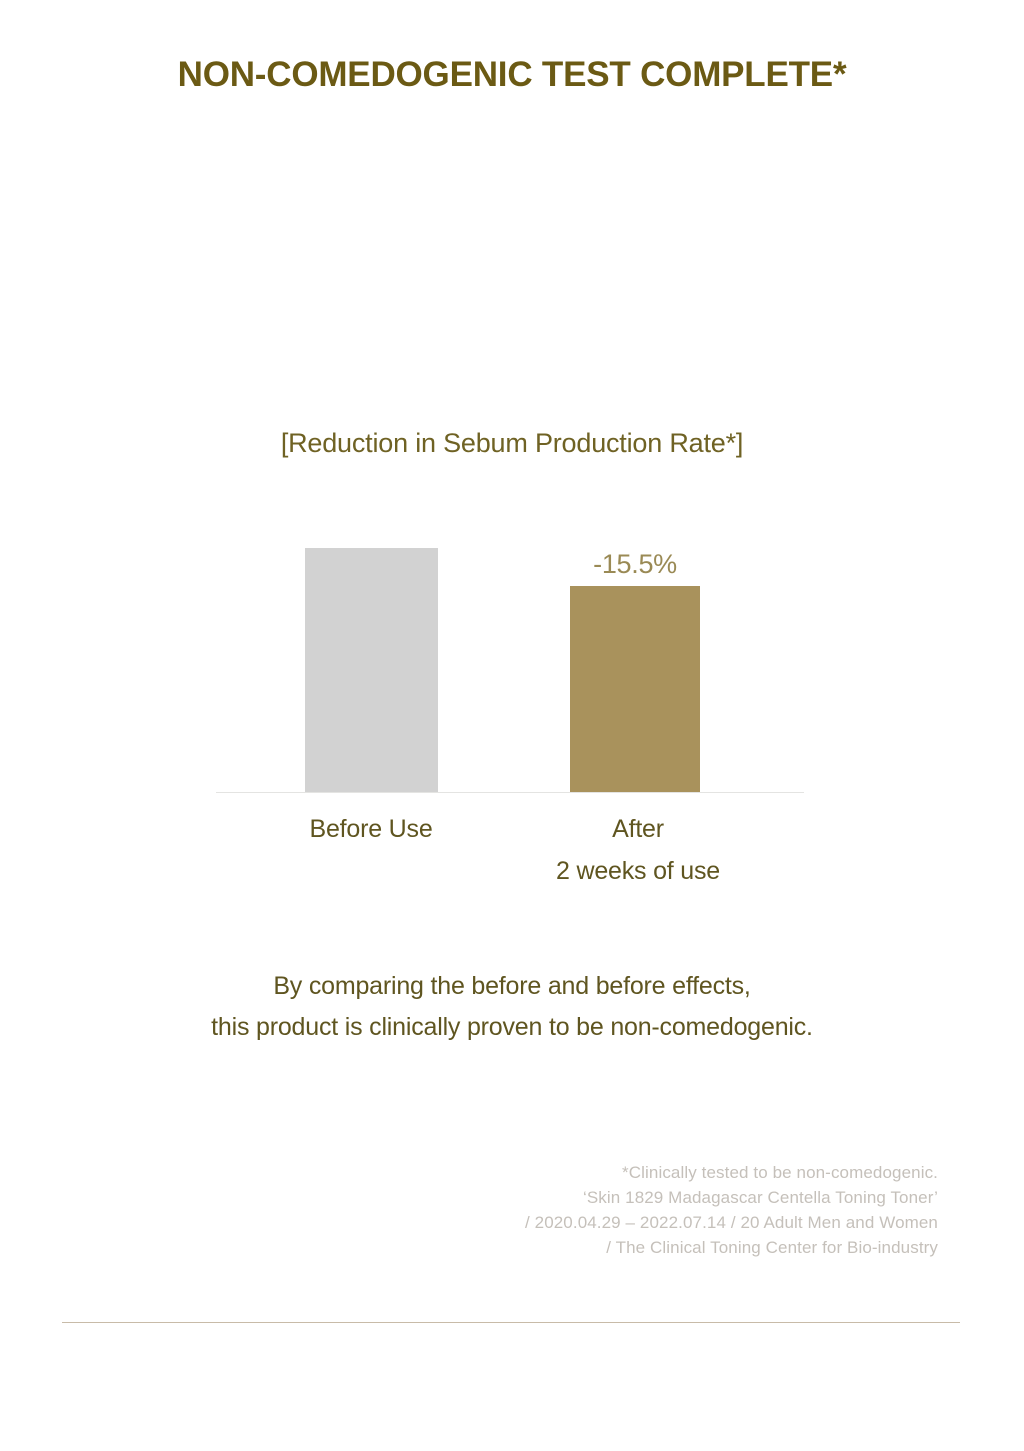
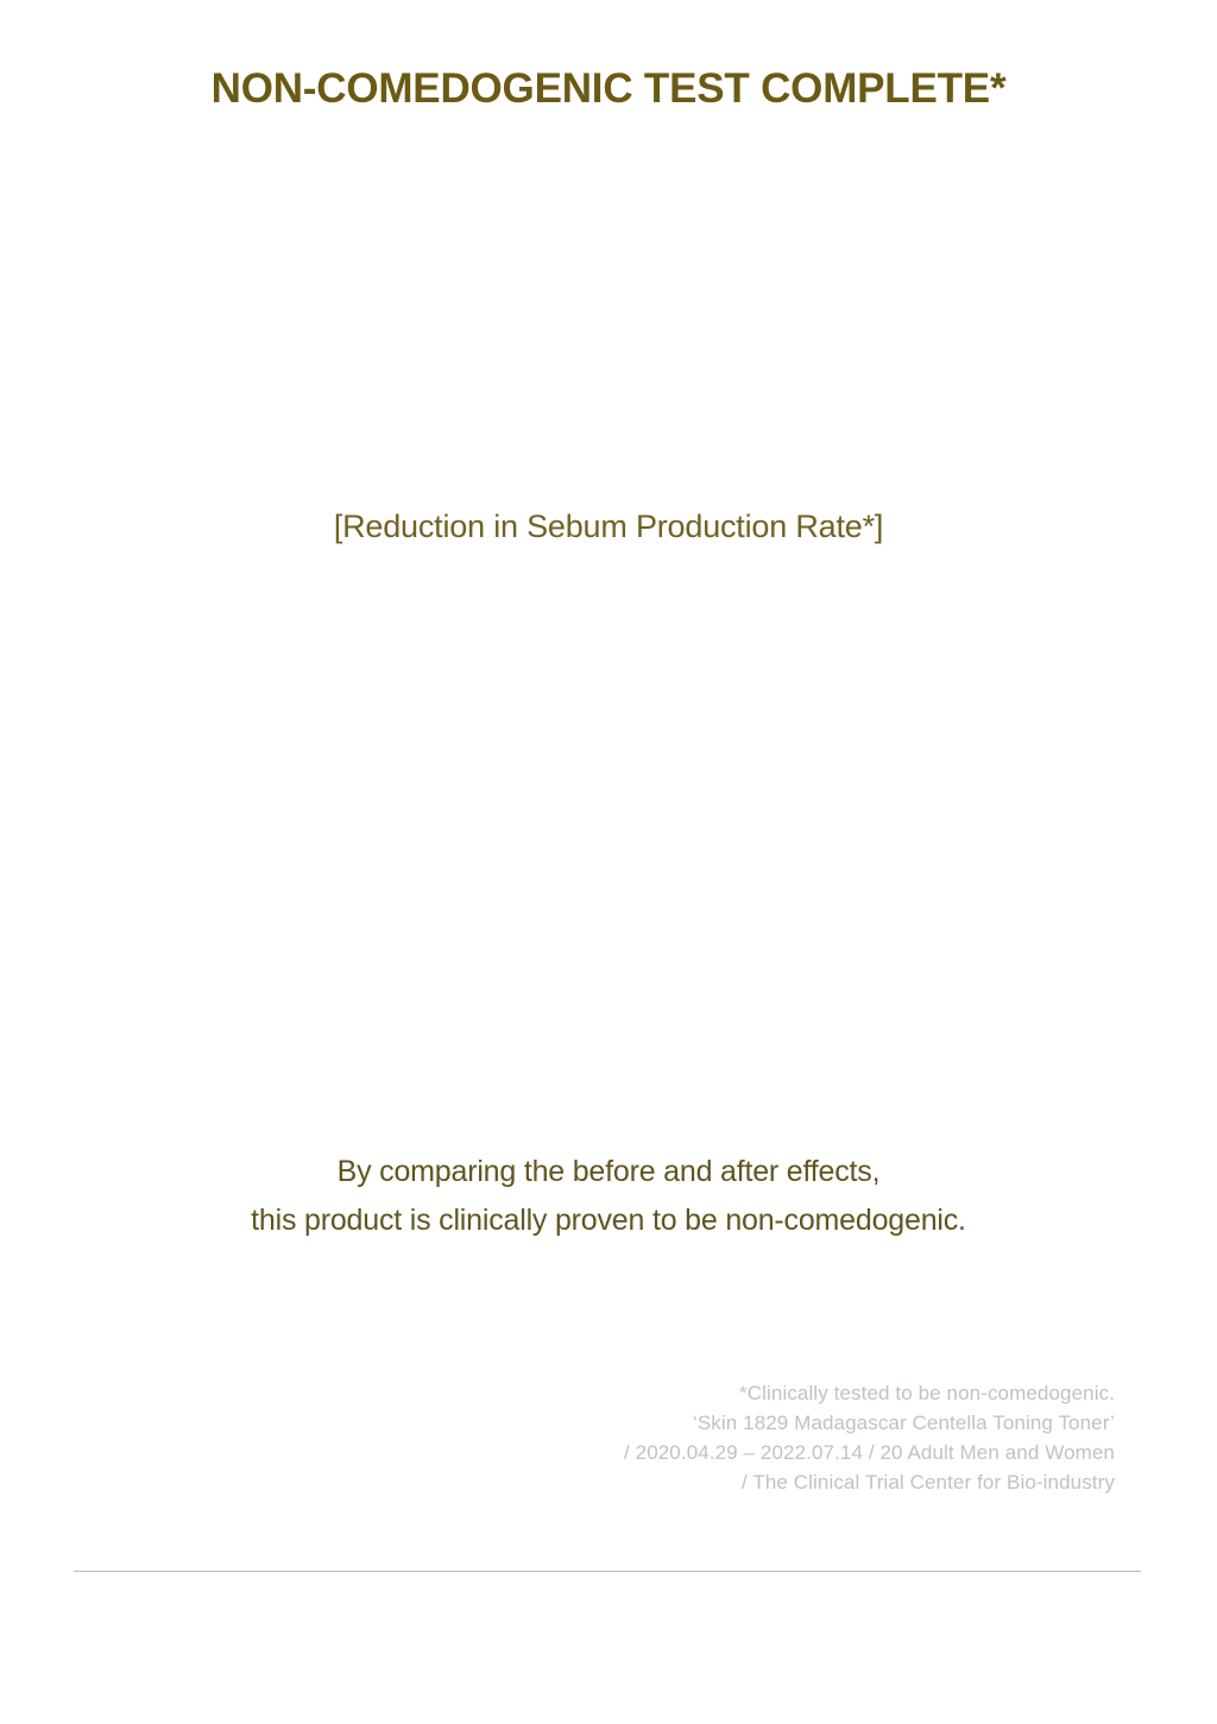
  NON-COMEDOGENIC TEST COMPLETE*
  [Reduction in Sebum Production Rate*]
- -15.5%
- Before Use
- After
- 2 weeks of use
- By comparing the before and before effects,
+ By comparing the before and after effects,
  this product is clinically proven to be non-comedogenic.
  *Clinically tested to be non-comedogenic.
  ‘Skin 1829 Madagascar Centella Toning Toner’
  / 2020.04.29 – 2022.07.14 / 20 Adult Men and Women
- / The Clinical Toning Center for Bio-industry
+ / The Clinical Trial Center for Bio-industry
